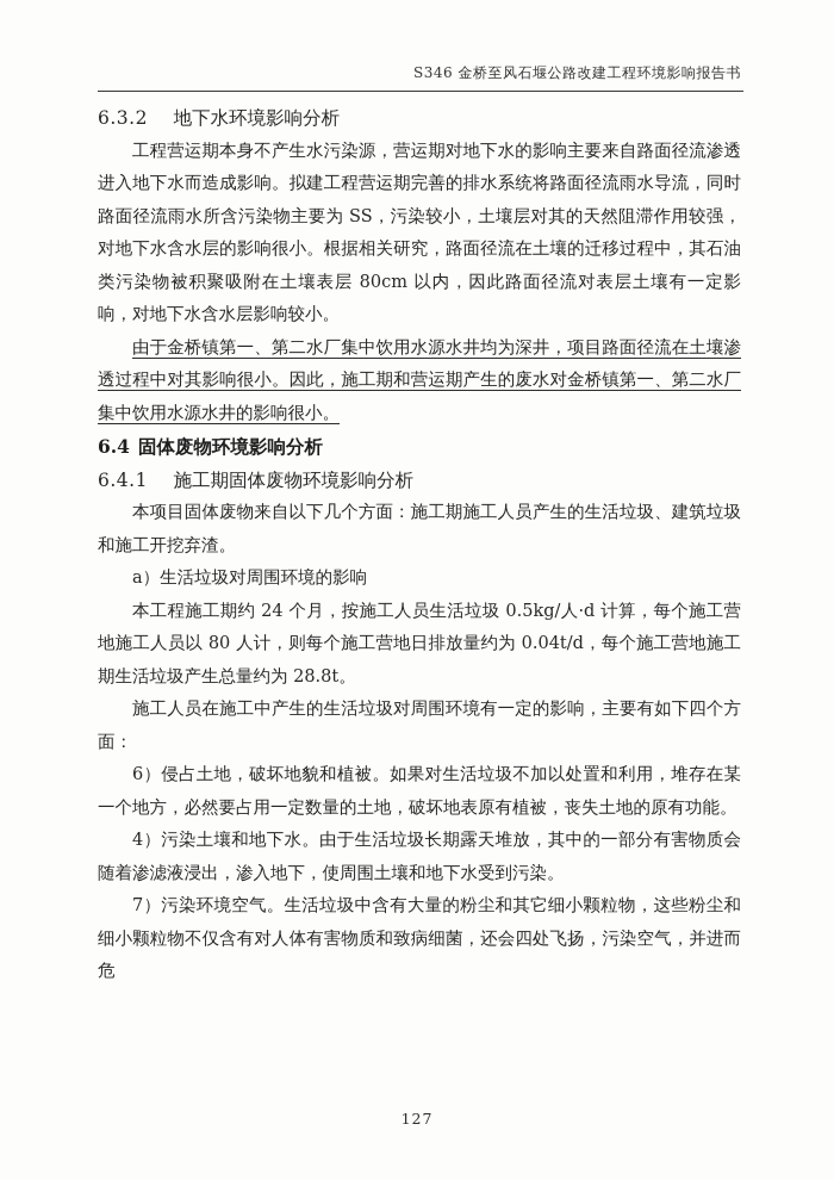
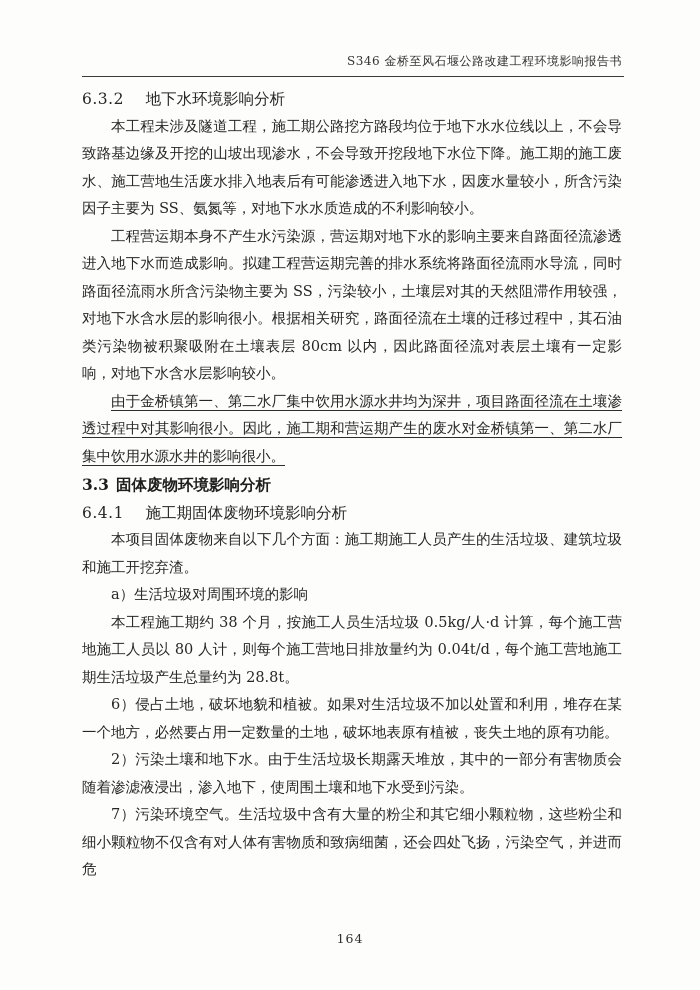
  S346 金桥至风石堰公路改建工程环境影响报告书
  6.3.2 地下水环境影响分析
+ 本工程未涉及隧道工程，施工期公路挖方路段均位于地下水水位线以上，不会导致路基边缘及开挖的山坡出现渗水，不会导致开挖段地下水位下降。施工期的施工废水、施工营地生活废水排入地表后有可能渗透进入地下水，因废水量较小，所含污染因子主要为 SS、氨氮等，对地下水水质造成的不利影响较小。
  工程营运期本身不产生水污染源，营运期对地下水的影响主要来自路面径流渗透进入地下水而造成影响。拟建工程营运期完善的排水系统将路面径流雨水导流，同时路面径流雨水所含污染物主要为 SS，污染较小，土壤层对其的天然阻滞作用较强，对地下水含水层的影响很小。根据相关研究，路面径流在土壤的迁移过程中，其石油类污染物被积聚吸附在土壤表层 80cm 以内，因此路面径流对表层土壤有一定影响，对地下水含水层影响较小。
  由于金桥镇第一、第二水厂集中饮用水源水井均为深井，项目路面径流在土壤渗透过程中对其影响很小。因此，施工期和营运期产生的废水对金桥镇第一、第二水厂集中饮用水源水井的影响很小。
- 6.4 固体废物环境影响分析
+ 3.3 固体废物环境影响分析
  6.4.1 施工期固体废物环境影响分析
  本项目固体废物来自以下几个方面：施工期施工人员产生的生活垃圾、建筑垃圾和施工开挖弃渣。
  a）生活垃圾对周围环境的影响
- 本工程施工期约 24 个月，按施工人员生活垃圾 0.5kg/人·d 计算，每个施工营地施工人员以 80 人计，则每个施工营地日排放量约为 0.04t/d，每个施工营地施工期生活垃圾产生总量约为 28.8t。
+ 本工程施工期约 38 个月，按施工人员生活垃圾 0.5kg/人·d 计算，每个施工营地施工人员以 80 人计，则每个施工营地日排放量约为 0.04t/d，每个施工营地施工期生活垃圾产生总量约为 28.8t。
- 施工人员在施工中产生的生活垃圾对周围环境有一定的影响，主要有如下四个方面：
  6）侵占土地，破坏地貌和植被。如果对生活垃圾不加以处置和利用，堆存在某一个地方，必然要占用一定数量的土地，破坏地表原有植被，丧失土地的原有功能。
- 4）污染土壤和地下水。由于生活垃圾长期露天堆放，其中的一部分有害物质会随着渗滤液浸出，渗入地下，使周围土壤和地下水受到污染。
+ 2）污染土壤和地下水。由于生活垃圾长期露天堆放，其中的一部分有害物质会随着渗滤液浸出，渗入地下，使周围土壤和地下水受到污染。
  7）污染环境空气。生活垃圾中含有大量的粉尘和其它细小颗粒物，这些粉尘和细小颗粒物不仅含有对人体有害物质和致病细菌，还会四处飞扬，污染空气，并进而危
- 127
+ 164
